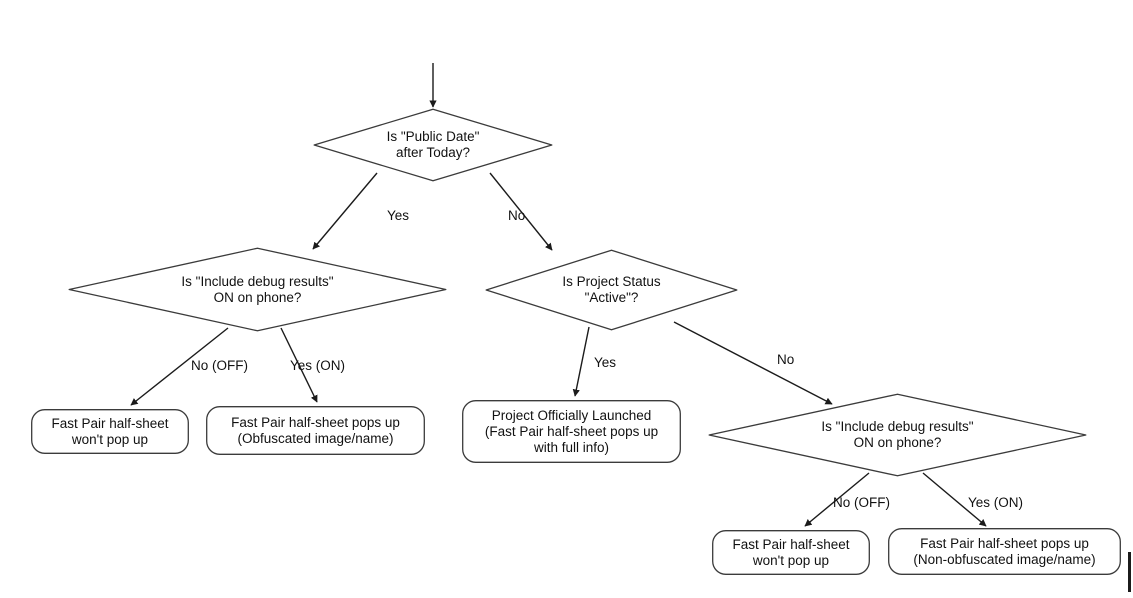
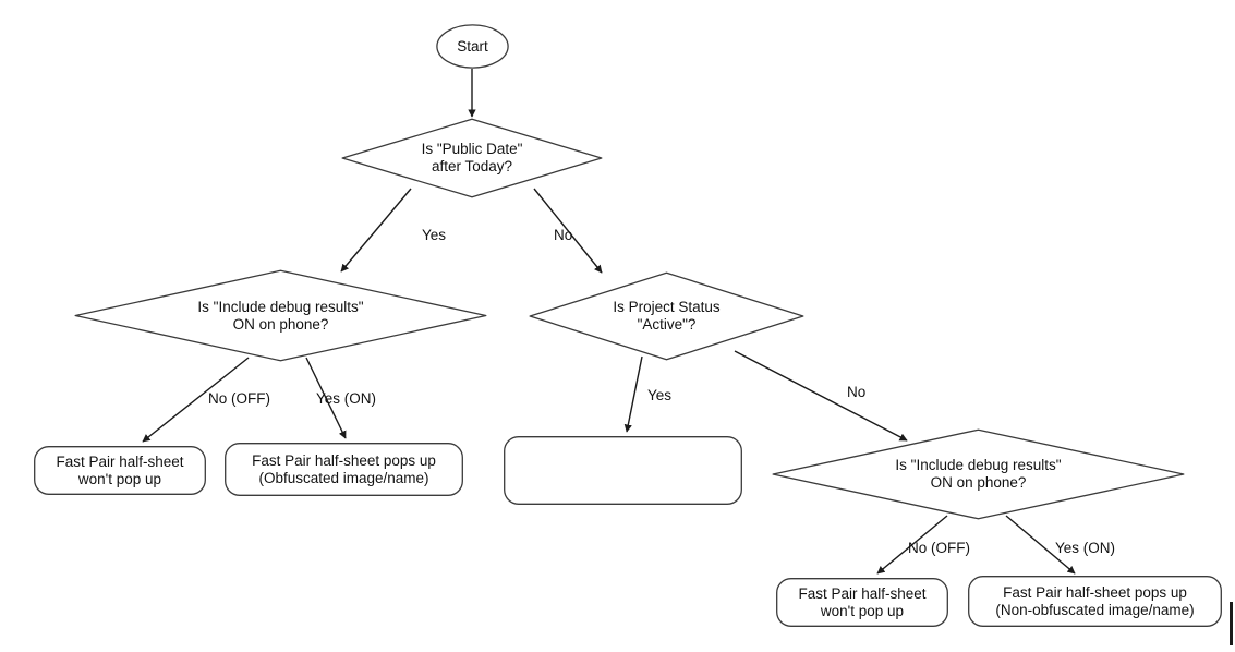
+ Start
  Is "Public Date"
  after Today?
  Is "Include debug results"
  ON on phone?
  Is Project Status
  "Active"?
  Fast Pair half-sheet
  won't pop up
  Fast Pair half-sheet pops up
  (Obfuscated image/name)
- Project Officially Launched
- (Fast Pair half-sheet pops up
- with full info)
  Is "Include debug results"
  ON on phone?
  Fast Pair half-sheet
  won't pop up
  Fast Pair half-sheet pops up
  (Non-obfuscated image/name)
  Yes
  No
  No (OFF)
  Yes (ON)
  Yes
  No
  No (OFF)
  Yes (ON)
